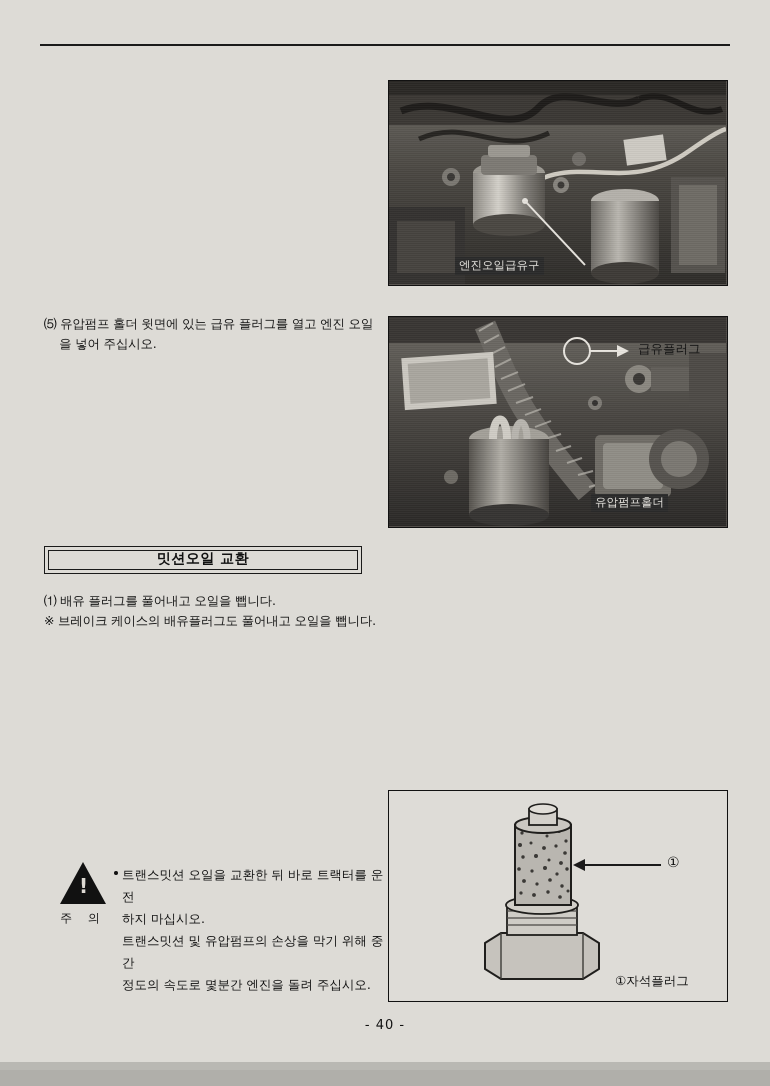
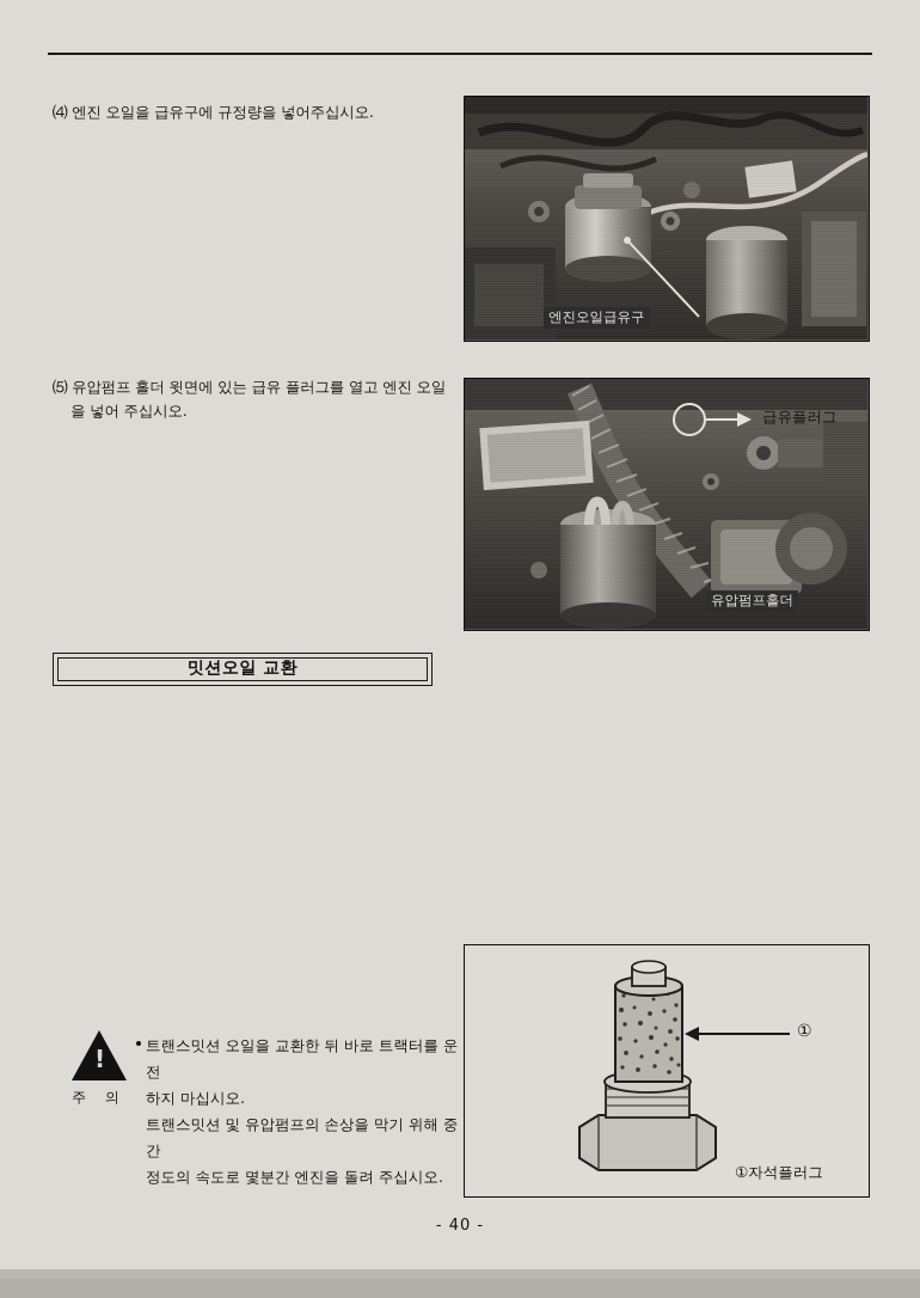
+ ⑷ 엔진 오일을 급유구에 규정량을 넣어주십시오.
  ⑸ 유압펌프 홀더 윗면에 있는 급유 플러그를 열고 엔진 오일
  을 넣어 주십시오.
  밋션오일 교환
- ⑴ 배유 플러그를 풀어내고 오일을 뺍니다.
- ※ 브레이크 케이스의 배유플러그도 풀어내고 오일을 뺍니다.
  !
  주 의
  트랜스밋션 오일을 교환한 뒤 바로 트랙터를 운전
  하지 마십시오.
  트랜스밋션 및 유압펌프의 손상을 막기 위해 중간
  정도의 속도로 몇분간 엔진을 돌려 주십시오.
  ①
  ①자석플러그
  - 40 -
